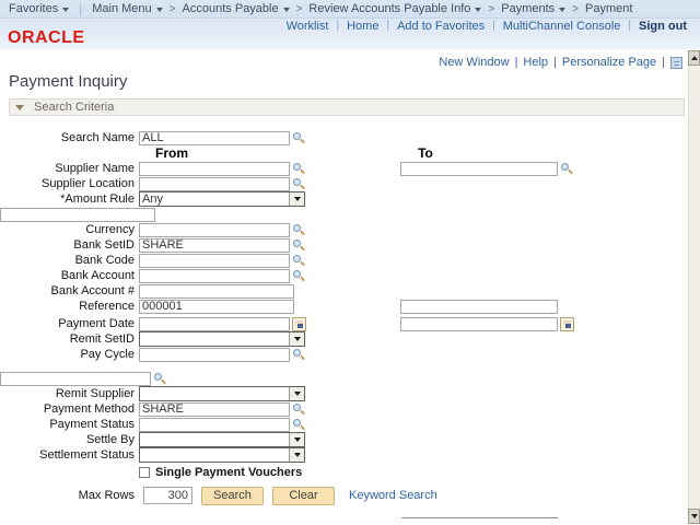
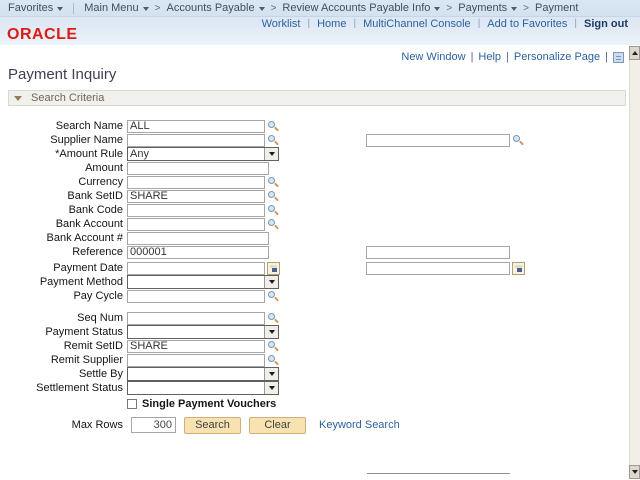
  Favorites
  Main Menu
  >
  Accounts Payable
  >
  Review Accounts Payable Info
  >
  Payments
  >
  Payment
  Worklist
  |
  Home
  |
- Add to Favorites
+ MultiChannel Console
  |
- MultiChannel Console
+ Add to Favorites
  |
  Sign out
  ORACLE
  New Window
  |
  Help
  |
  Personalize Page
  |
  Payment Inquiry
  Search Criteria
  Search Name
  ALL
- From
- To
  Supplier Name
- Supplier Location
  *Amount Rule
  Any
+ Amount
  Currency
  Bank SetID
  SHARE
  Bank Code
  Bank Account
  Bank Account #
  Reference
  000001
  Payment Date
- Remit SetID
+ Payment Method
  Pay Cycle
+ Seq Num
- Remit Supplier
+ Payment Status
- Payment Method
+ Remit SetID
  SHARE
- Payment Status
+ Remit Supplier
  Settle By
  Settlement Status
  Single Payment Vouchers
  Max Rows
  300
  Search
  Clear
  Keyword Search
